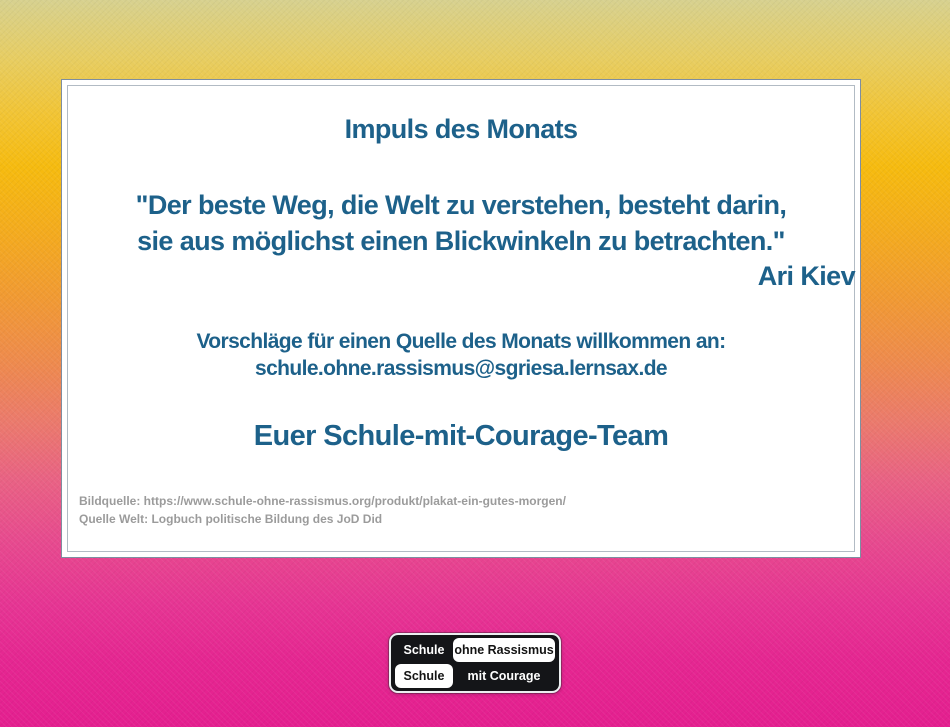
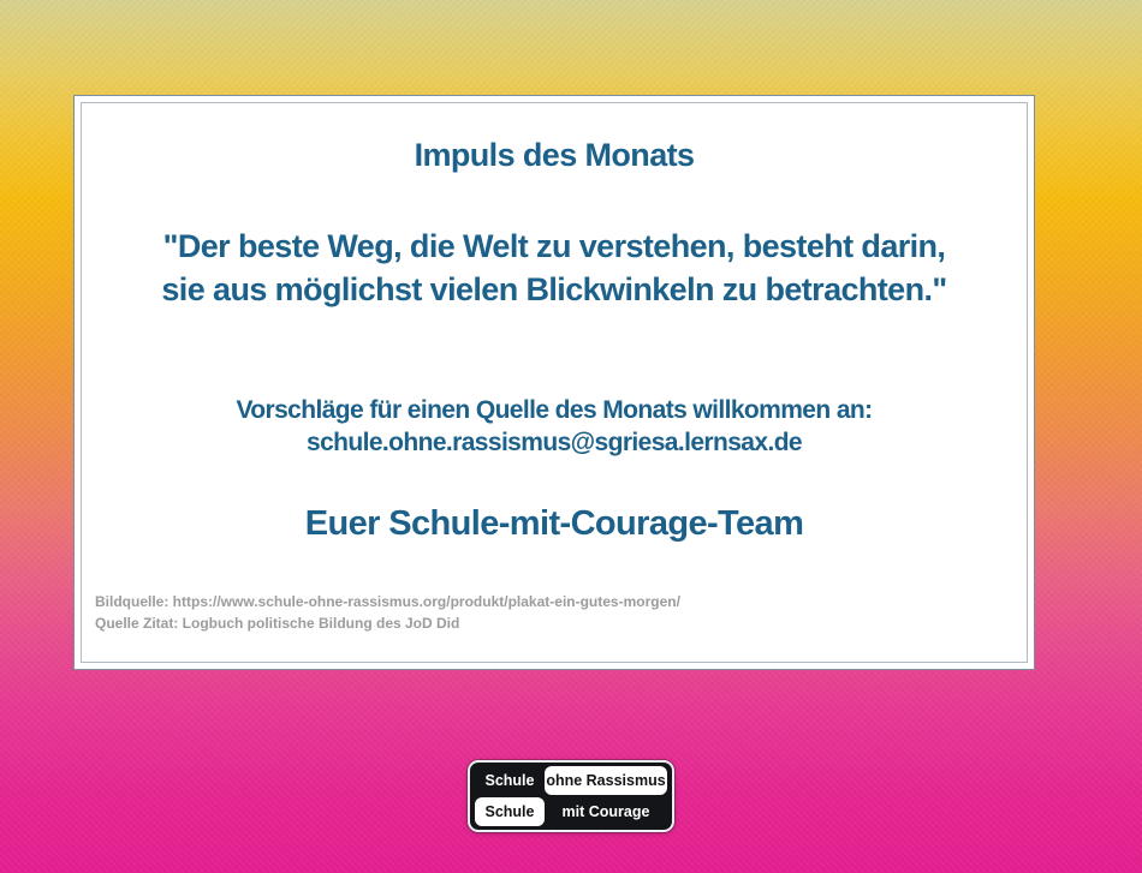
  Impuls des Monats
  "Der beste Weg, die Welt zu verstehen, besteht darin,
- sie aus möglichst einen Blickwinkeln zu betrachten."
+ sie aus möglichst vielen Blickwinkeln zu betrachten."
- Ari Kiev
  Vorschläge für einen Quelle des Monats willkommen an:
  schule.ohne.rassismus@sgriesa.lernsax.de
  Euer Schule-mit-Courage-Team
  Bildquelle: https://www.schule-ohne-rassismus.org/produkt/plakat-ein-gutes-morgen/
- Quelle Welt: Logbuch politische Bildung des JoD Did
+ Quelle Zitat: Logbuch politische Bildung des JoD Did
  Schule
  ohne Rassismus
  Schule
  mit Courage
